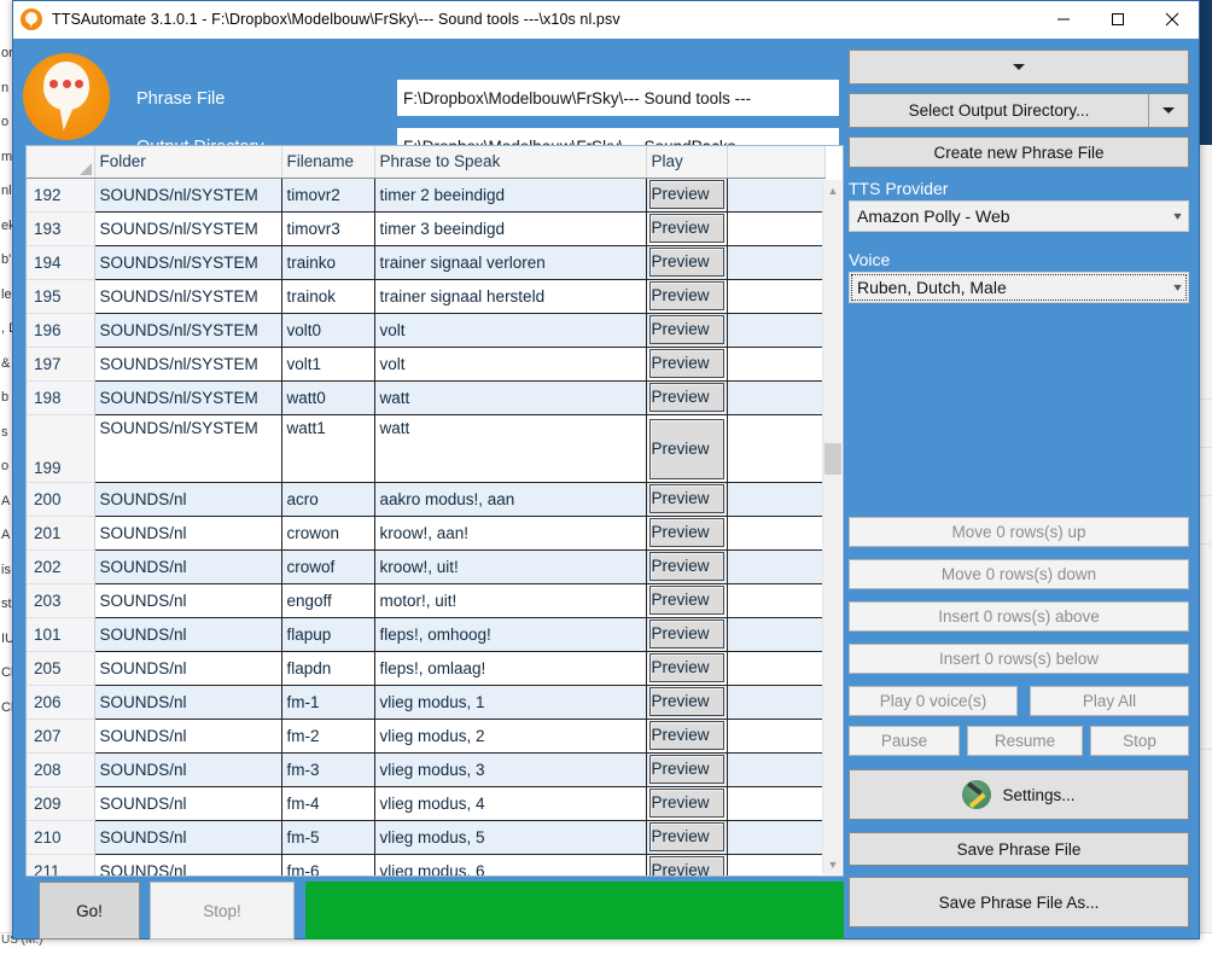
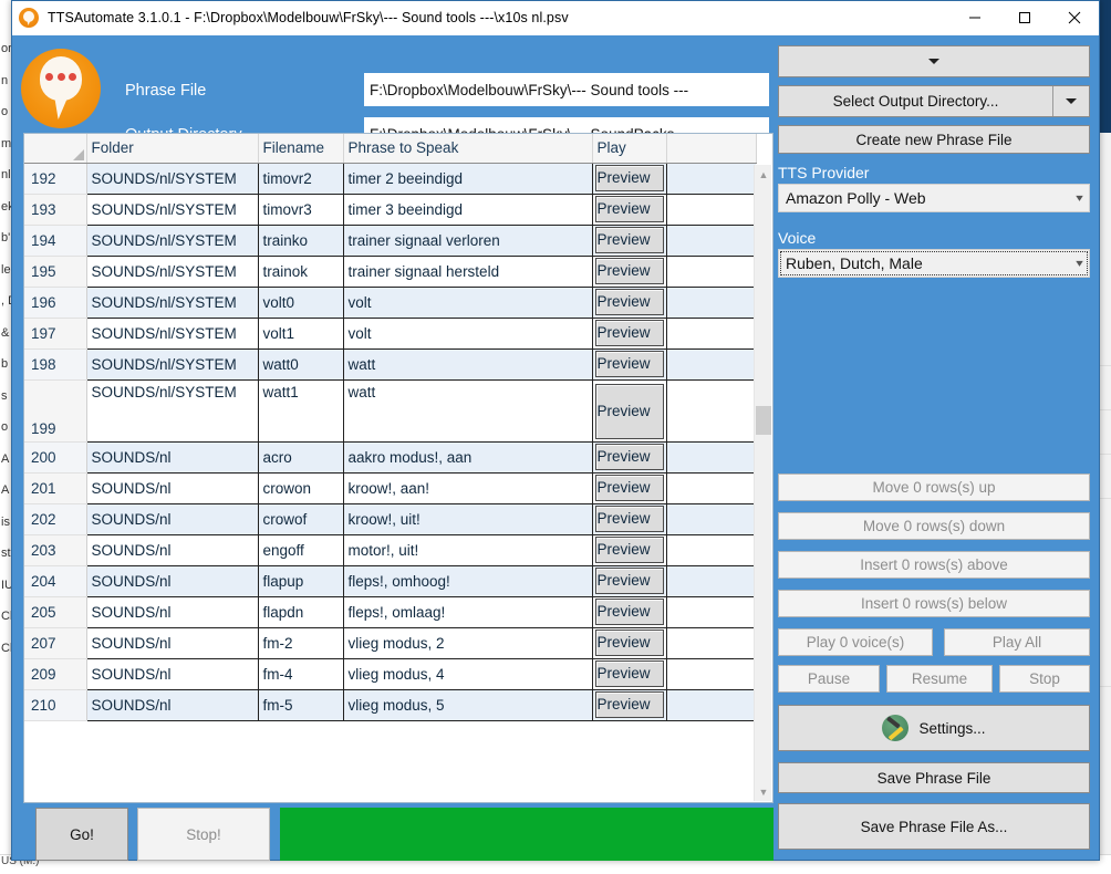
  or
  n
  o
  m
  nl
  b'
  le
  &
  b
  s
  o
  A
  A
  is
  st
  IU
  US (M:)
  TTSAutomate 3.1.0.1 - F:\Dropbox\Modelbouw\FrSky\--- Sound tools ---\x10s nl.psv
  Phrase File
  F:\Dropbox\Modelbouw\FrSky\--- Sound tools ---
  Select Output Directory...
  Create new Phrase File
  TTS Provider
  Amazon Polly - Web
  ▾
  Voice
  Ruben, Dutch, Male
  ▾
  Move 0 rows(s) up
  Move 0 rows(s) down
  Insert 0 rows(s) above
  Insert 0 rows(s) below
  Play 0 voice(s)
  Play All
  Pause
  Resume
  Stop
  Settings...
  Save Phrase File
  Save Phrase File As...
  	Folder	Filename	Phrase to Speak	Play
  192	SOUNDS/nl/SYSTEM	timovr2	timer 2 beeindigd	Preview
  193	SOUNDS/nl/SYSTEM	timovr3	timer 3 beeindigd	Preview
  194	SOUNDS/nl/SYSTEM	trainko	trainer signaal verloren	Preview
  195	SOUNDS/nl/SYSTEM	trainok	trainer signaal hersteld	Preview
  196	SOUNDS/nl/SYSTEM	volt0	volt	Preview
  197	SOUNDS/nl/SYSTEM	volt1	volt	Preview
  198	SOUNDS/nl/SYSTEM	watt0	watt	Preview
  199	SOUNDS/nl/SYSTEM	watt1	watt	Preview
  200	SOUNDS/nl	acro	aakro modus!, aan	Preview
  201	SOUNDS/nl	crowon	kroow!, aan!	Preview
  202	SOUNDS/nl	crowof	kroow!, uit!	Preview
  203	SOUNDS/nl	engoff	motor!, uit!	Preview
- 101	SOUNDS/nl	flapup	fleps!, omhoog!	Preview
+ 204	SOUNDS/nl	flapup	fleps!, omhoog!	Preview
  205	SOUNDS/nl	flapdn	fleps!, omlaag!	Preview
- 206	SOUNDS/nl	fm-1	vlieg modus, 1	Preview
  207	SOUNDS/nl	fm-2	vlieg modus, 2	Preview
- 208	SOUNDS/nl	fm-3	vlieg modus, 3	Preview
  209	SOUNDS/nl	fm-4	vlieg modus, 4	Preview
  210	SOUNDS/nl	fm-5	vlieg modus, 5	Preview
- 211	SOUNDS/nl	fm-6	vlieg modus, 6	Preview
  ▲
  ▼
  Go!
  Stop!
